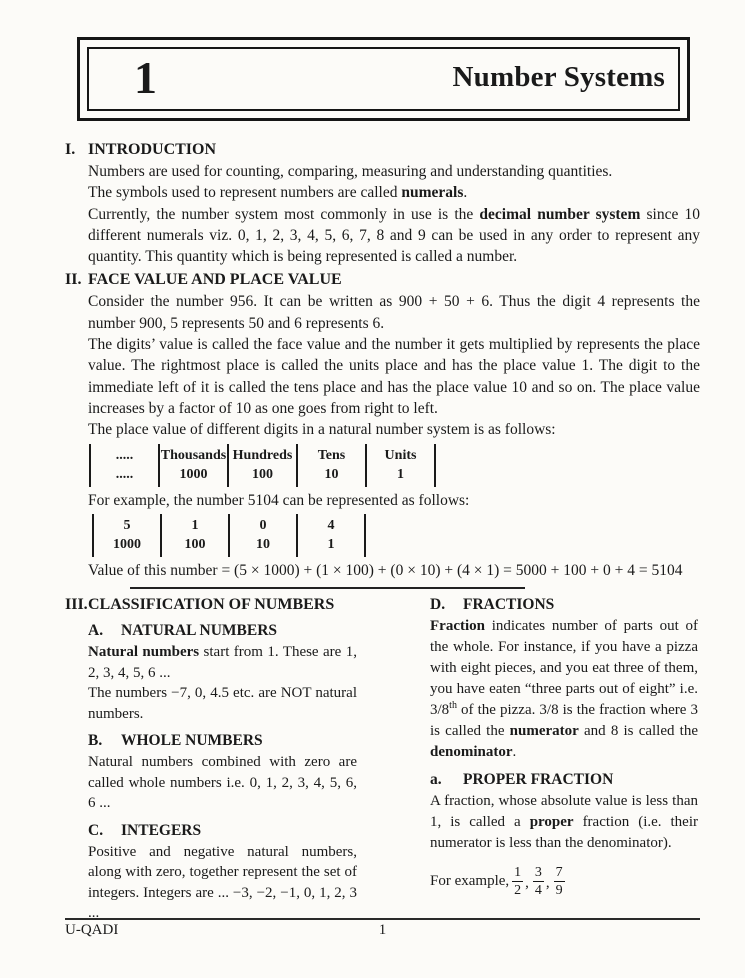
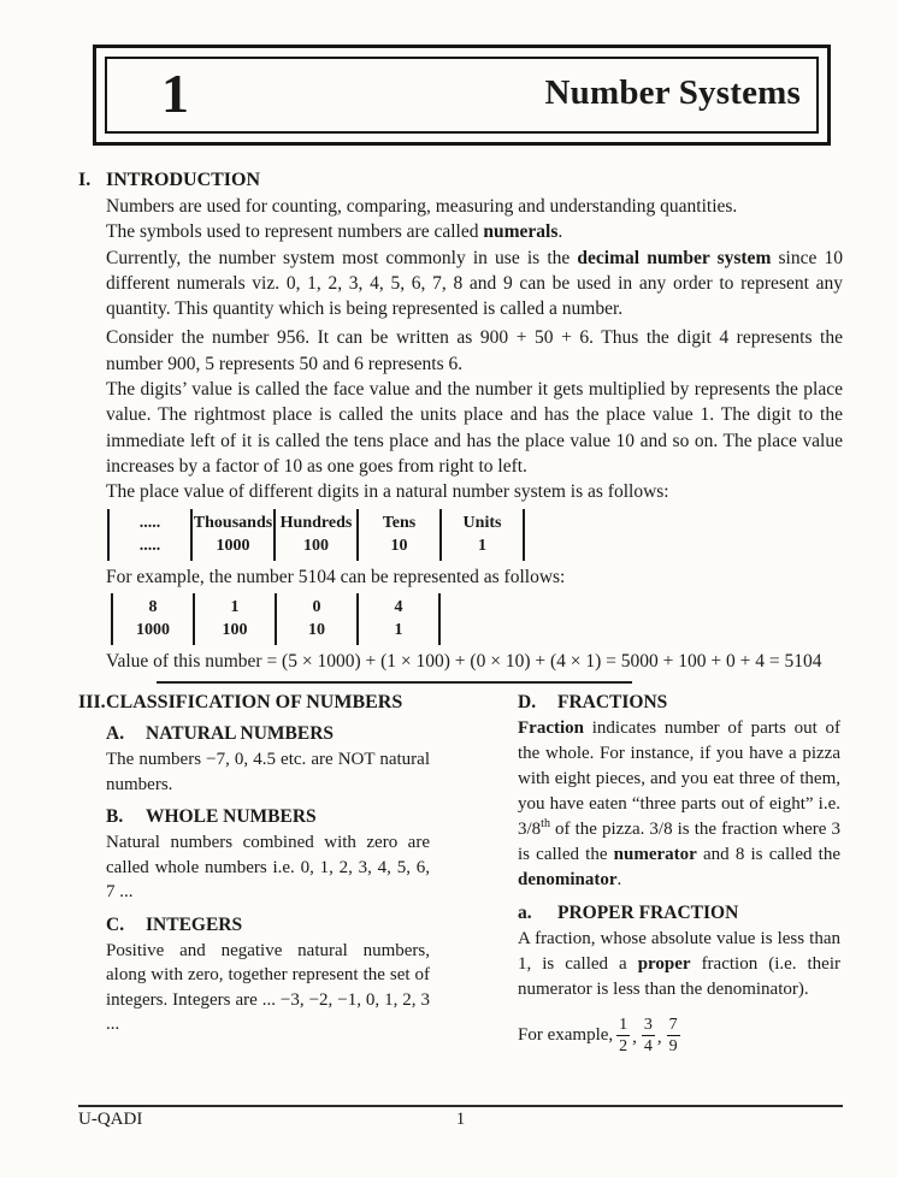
  1
  Number Systems
  I.
  INTRODUCTION
  Numbers are used for counting, comparing, measuring and understanding quantities.
  The symbols used to represent numbers are called numerals.
  Currently, the number system most commonly in use is the decimal number system since 10 different numerals viz. 0, 1, 2, 3, 4, 5, 6, 7, 8 and 9 can be used in any order to represent any quantity. This quantity which is being represented is called a number.
- II.
- FACE VALUE AND PLACE VALUE
  Consider the number 956. It can be written as 900 + 50 + 6. Thus the digit 4 represents the number 900, 5 represents 50 and 6 represents 6.
  The digits’ value is called the face value and the number it gets multiplied by represents the place value. The rightmost place is called the units place and has the place value 1. The digit to the immediate left of it is called the tens place and has the place value 10 and so on. The place value increases by a factor of 10 as one goes from right to left.
  The place value of different digits in a natural number system is as follows:
  .....
  .....
  Thousands
  1000
  Hundreds
  100
  Tens
  10
  Units
  1
  For example, the number 5104 can be represented as follows:
- 5
+ 8
  1000
  1
  100
  0
  10
  4
  1
  Value of this number = (5 × 1000) + (1 × 100) + (0 × 10) + (4 × 1) = 5000 + 100 + 0 + 4 = 5104
  III.
  CLASSIFICATION OF NUMBERS
  A.
  NATURAL NUMBERS
- Natural numbers start from 1. These are 1, 2, 3, 4, 5, 6 ...
  The numbers −7, 0, 4.5 etc. are NOT natural numbers.
  B.
  WHOLE NUMBERS
- Natural numbers combined with zero are called whole numbers i.e. 0, 1, 2, 3, 4, 5, 6, 6 ...
+ Natural numbers combined with zero are called whole numbers i.e. 0, 1, 2, 3, 4, 5, 6, 7 ...
  C.
  INTEGERS
  Positive and negative natural numbers, along with zero, together represent the set of integers. Integers are ... −3, −2, −1, 0, 1, 2, 3 ...
  D.
  FRACTIONS
  Fraction indicates number of parts out of the whole. For instance, if you have a pizza with eight pieces, and you eat three of them, you have eaten “three parts out of eight” i.e. 3/8th of the pizza. 3/8 is the fraction where 3 is called the numerator and 8 is called the denominator.
  a.
  PROPER FRACTION
  A fraction, whose absolute value is less than 1, is called a proper fraction (i.e. their numerator is less than the denominator).
  For example,
  1
  2
  ,
  3
  4
  ,
  7
  9
  U-QADI
  1
